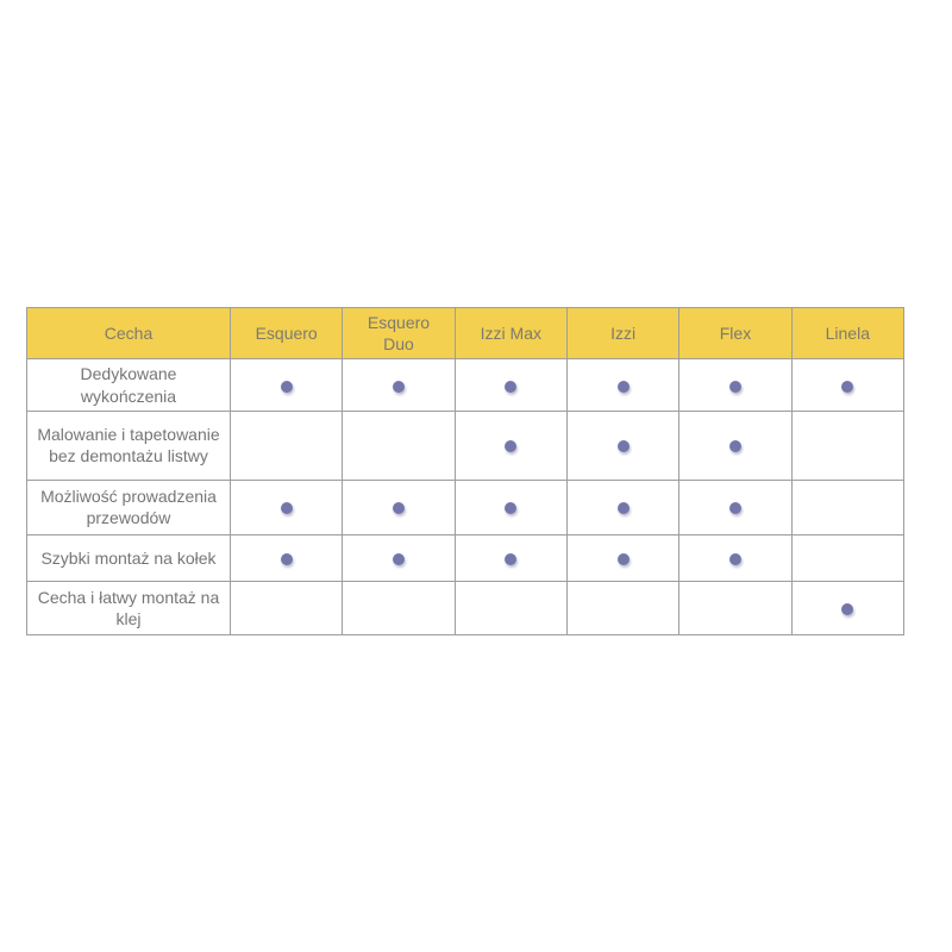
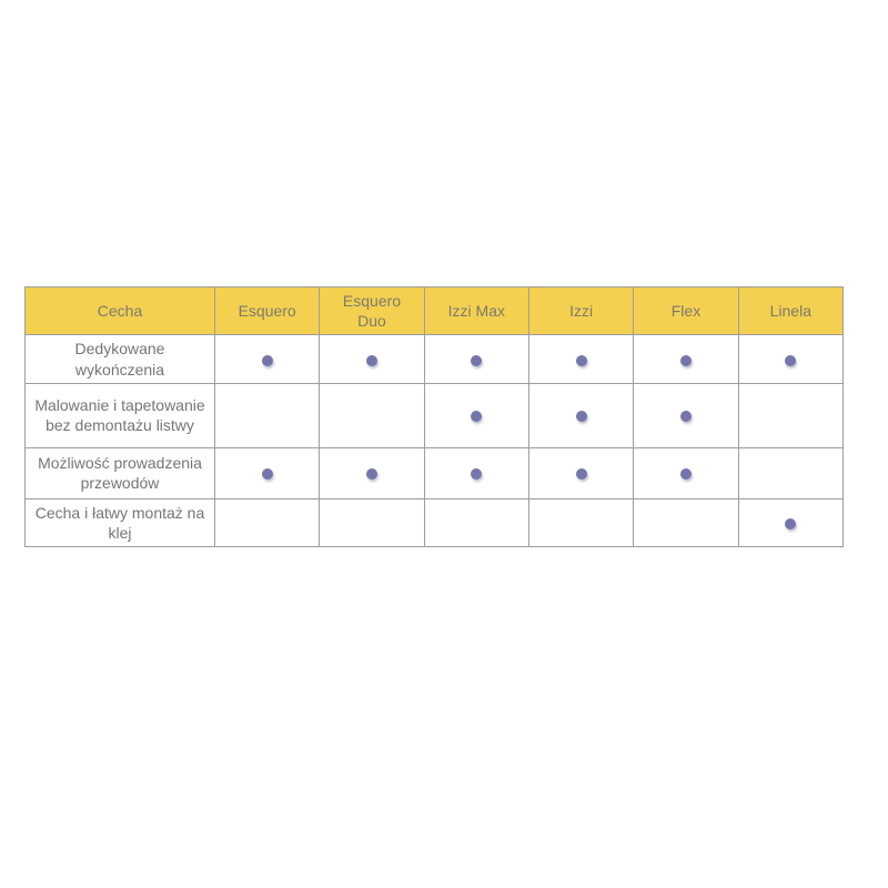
  Cecha	Esquero	Esquero Duo	Izzi Max	Izzi	Flex	Linela
  Dedykowane wykończenia
  Malowanie i tapetowanie bez demontażu listwy
  Możliwość prowadzenia przewodów
- Szybki montaż na kołek
  Cecha i łatwy montaż na klej
